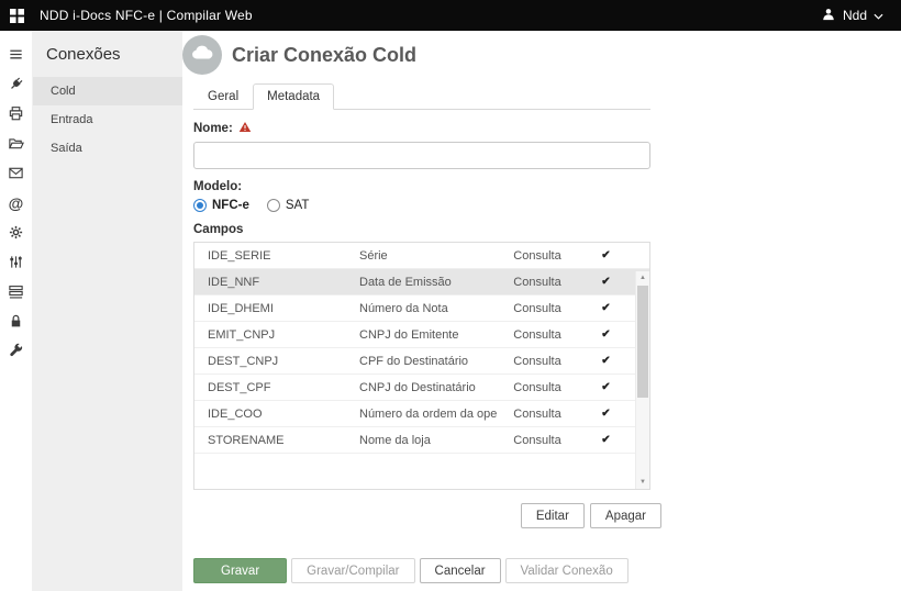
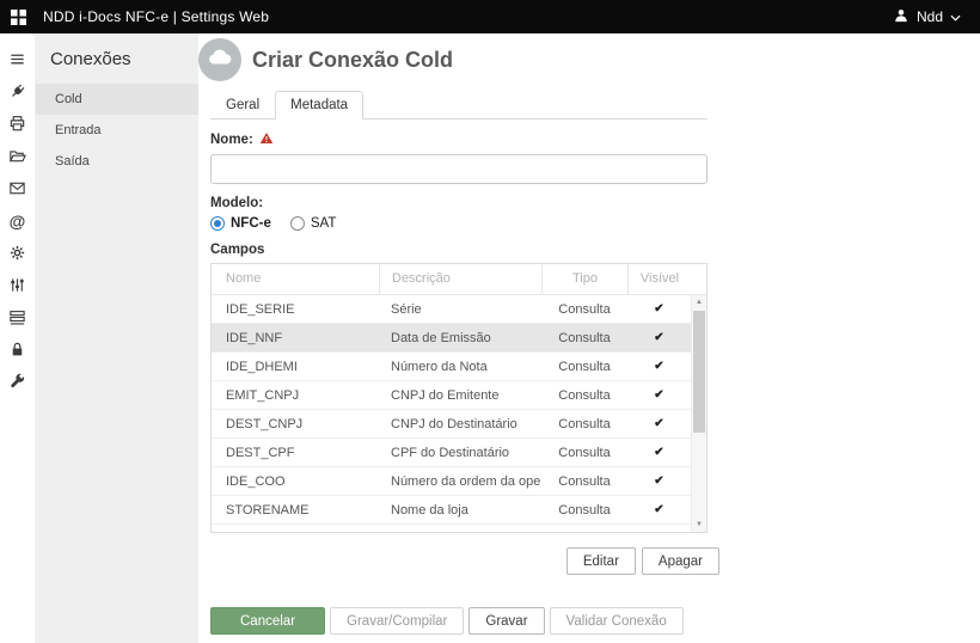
- NDD i-Docs NFC-e | Compilar Web
+ NDD i-Docs NFC-e | Settings Web
  Ndd
  @
  Conexões
  Cold
  Entrada
  Saída
  Criar Conexão Cold
  Geral
  Metadata
  Nome:
  Modelo:
  NFC-e
  SAT
  Campos
+ Nome
+ Descrição
+ Tipo
+ Visível
  IDE_SERIE
  Série
  Consulta
  ✔
  IDE_NNF
  Data de Emissão
  Consulta
  ✔
  IDE_DHEMI
  Número da Nota
  Consulta
  ✔
  EMIT_CNPJ
  CNPJ do Emitente
  Consulta
  ✔
  DEST_CNPJ
- CPF do Destinatário
+ CNPJ do Destinatário
  Consulta
  ✔
  DEST_CPF
- CNPJ do Destinatário
+ CPF do Destinatário
  Consulta
  ✔
  IDE_COO
  Número da ordem da ope
  Consulta
  ✔
  STORENAME
  Nome da loja
  Consulta
  ✔
  Editar
  Apagar
- Gravar
+ Cancelar
  Gravar/Compilar
- Cancelar
+ Gravar
  Validar Conexão
